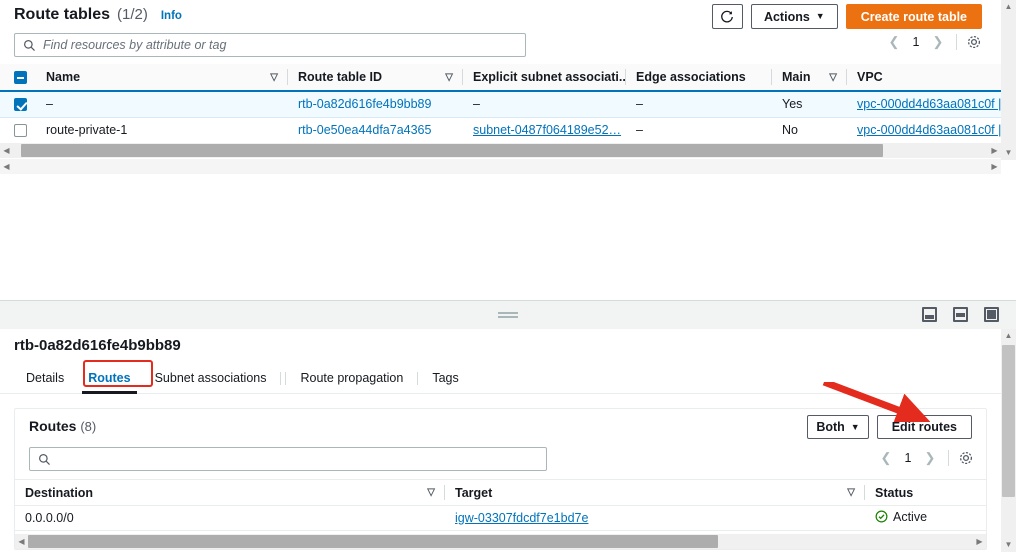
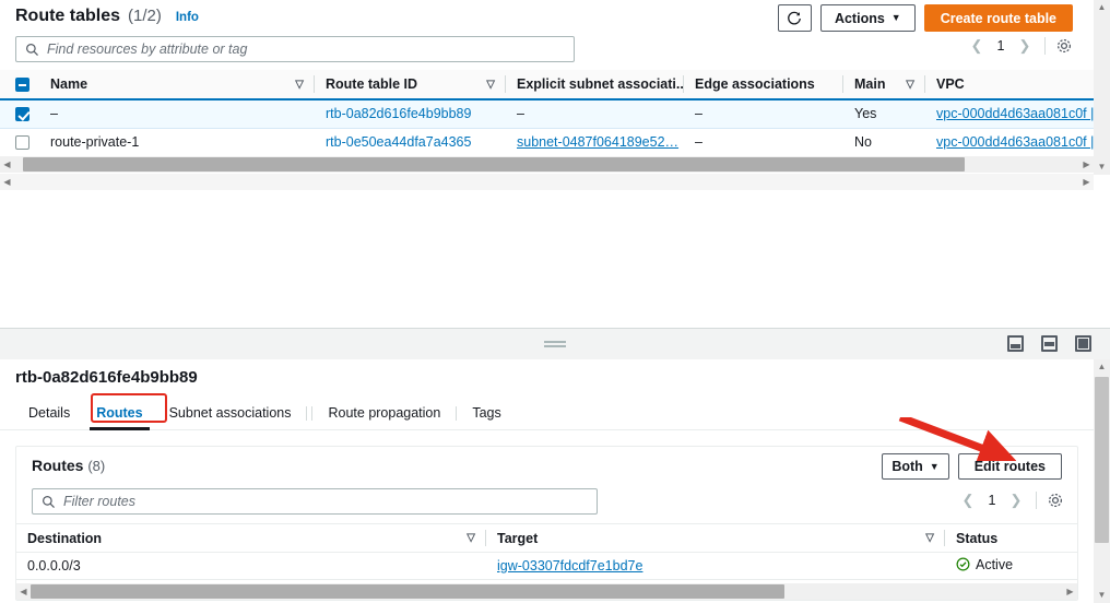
  Route tables
  (1/2)
  Info
  Actions
  ▼
  Create route table
  ❮
  1
  ❯
  Find resources by attribute or tag
  	Name ▽	Route table ID ▽	Explicit subnet associati.	Edge associations	Main ▽	VPC
  	–	rtb-0a82d616fe4b9bb89	–	–	Yes	vpc-000dd4d63aa081c0f |
  	route-private-1	rtb-0e50ea44dfa7a4365	subnet-0487f064189e52…	–	No	vpc-000dd4d63aa081c0f |
  ◀
  ▶
  ◀
  ▶
  ▲
  ▼
  rtb-0a82d616fe4b9bb89
  Details
  Routes
  Subnet associations
  Route propagation
  Tags
  Routes (8)
  Both
  ▼
  Edit routes
+ Filter routes
  ❮
  1
  ❯
  Destination ▽	Target ▽	Status
- 0.0.0.0/0	igw-03307fdcdf7e1bd7e	Active
+ 0.0.0.0/3	igw-03307fdcdf7e1bd7e	Active
  ◀
  ▶
  ▲
  ▼
